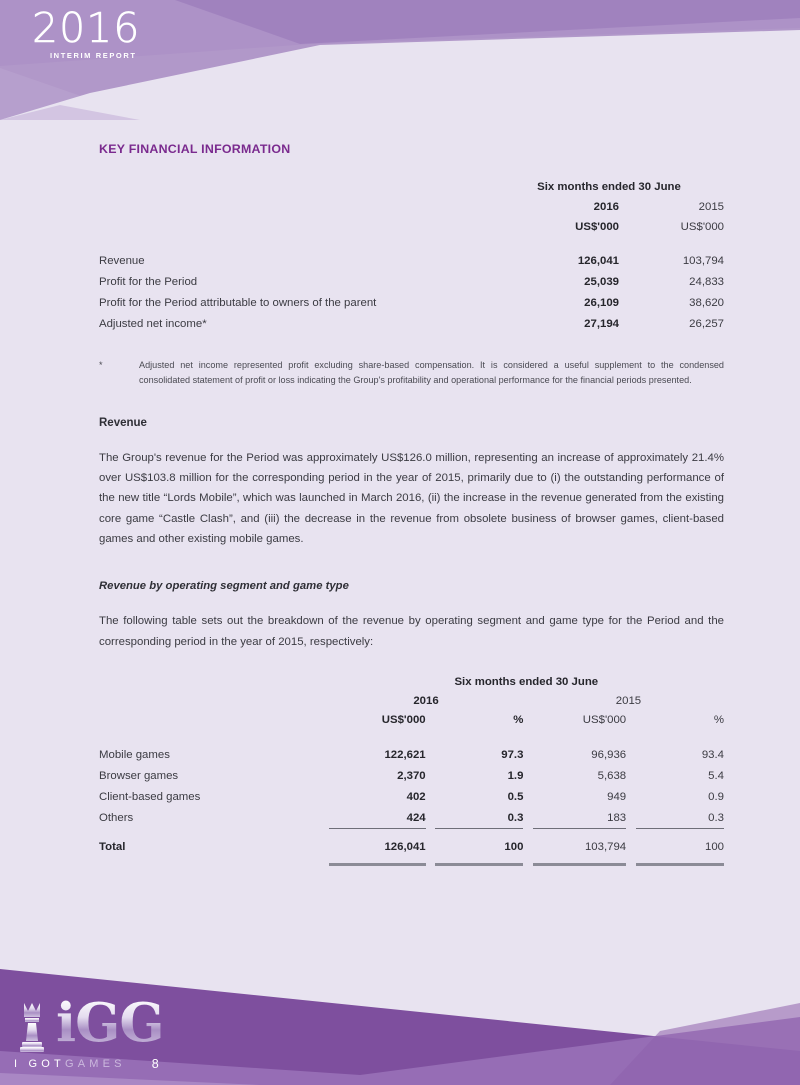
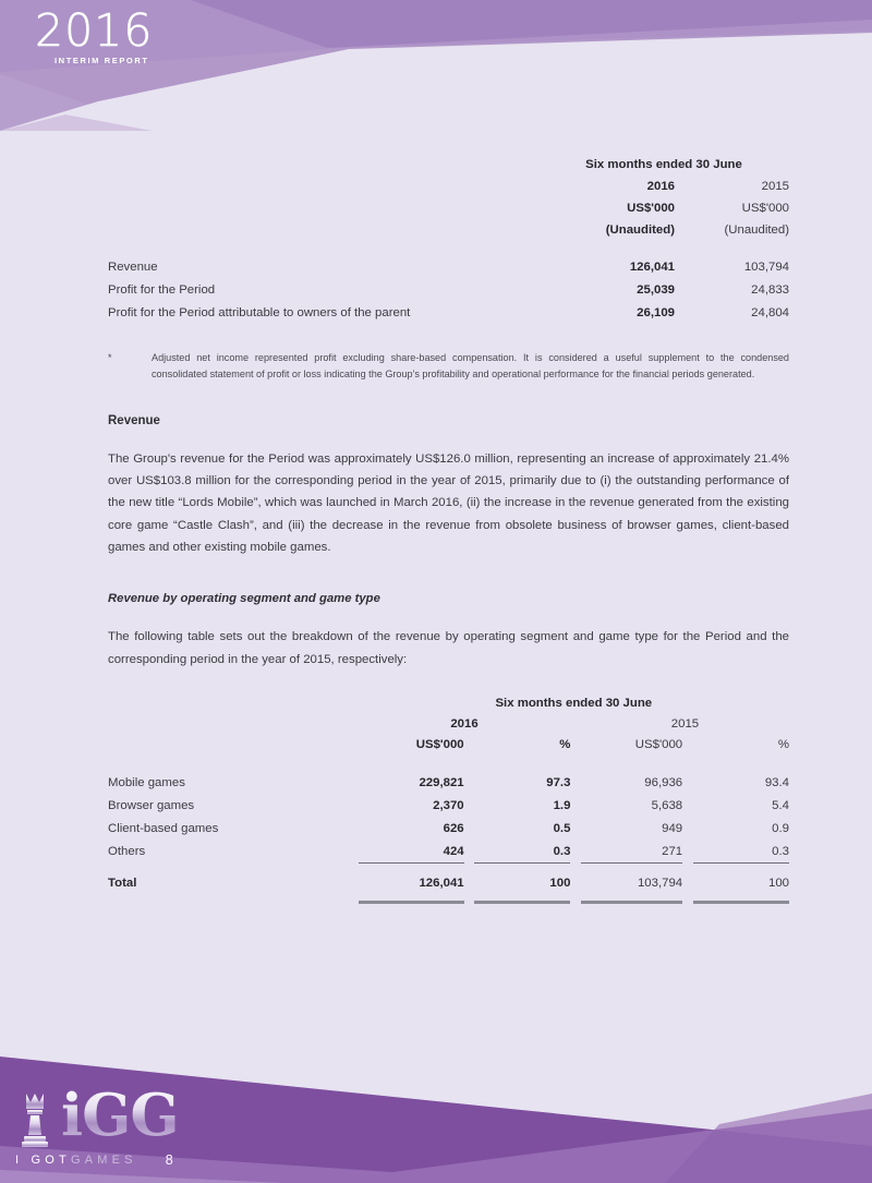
  2016
  INTERIM REPORT
- KEY FINANCIAL INFORMATION
  	Six months ended 30 June
  	2016	2015
  	US$'000	US$'000
+ 	(Unaudited)	(Unaudited)
  Revenue	126,041	103,794
  Profit for the Period	25,039	24,833
- Profit for the Period attributable to owners of the parent	26,109	38,620
+ Profit for the Period attributable to owners of the parent	26,109	24,804
- Adjusted net income*	27,194	26,257
  *
- Adjusted net income represented profit excluding share-based compensation. It is considered a useful supplement to the condensed consolidated statement of profit or loss indicating the Group's profitability and operational performance for the financial periods presented.
+ Adjusted net income represented profit excluding share-based compensation. It is considered a useful supplement to the condensed consolidated statement of profit or loss indicating the Group's profitability and operational performance for the financial periods generated.
  Revenue
  The Group's revenue for the Period was approximately US$126.0 million, representing an increase of approximately 21.4% over US$103.8 million for the corresponding period in the year of 2015, primarily due to (i) the outstanding performance of the new title “Lords Mobile”, which was launched in March 2016, (ii) the increase in the revenue generated from the existing core game “Castle Clash”, and (iii) the decrease in the revenue from obsolete business of browser games, client-based games and other existing mobile games.
  Revenue by operating segment and game type
  The following table sets out the breakdown of the revenue by operating segment and game type for the Period and the corresponding period in the year of 2015, respectively:
  	Six months ended 30 June
  	2016		2015
  	US$'000		%		US$'000		%
- Mobile games	122,621		97.3		96,936		93.4
+ Mobile games	229,821		97.3		96,936		93.4
  Browser games	2,370		1.9		5,638		5.4
- Client-based games	402		0.5		949		0.9
+ Client-based games	626		0.5		949		0.9
- Others	424		0.3		183		0.3
+ Others	424		0.3		271		0.3
  Total	126,041		100		103,794		100
  iGG
  I GOT
  GAMES
  8
